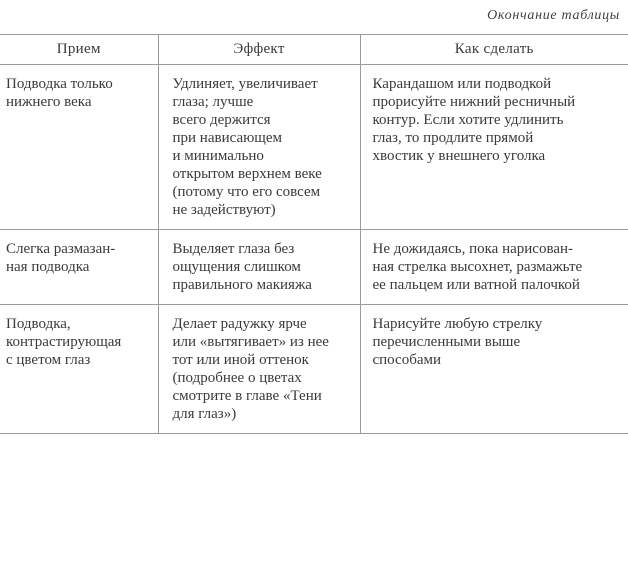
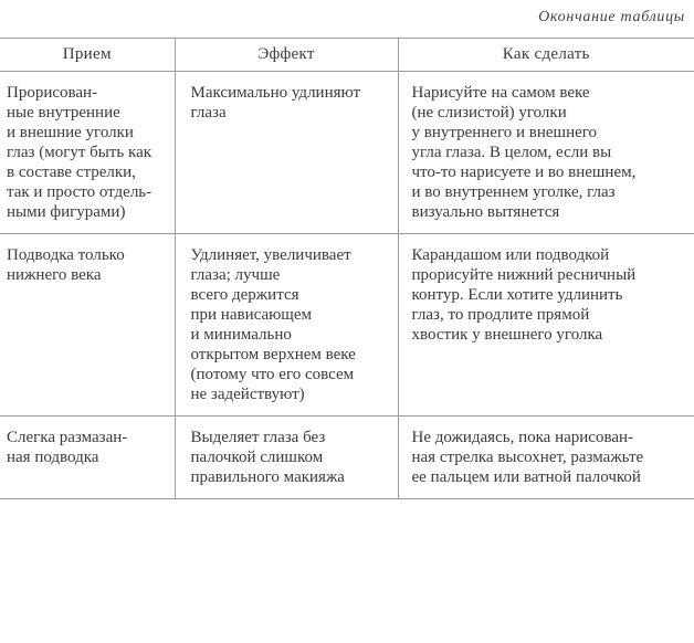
  Окончание таблицы
  Прием	Эффект	Как сделать
+ Прорисован- ные внутренние и внешние уголки глаз (могут быть как в составе стрелки, так и просто отдель- ными фигурами)	Максимально удлиняют глаза	Нарисуйте на самом веке (не слизистой) уголки у внутреннего и внешнего угла глаза. В целом, если вы что-то нарисуете и во внешнем, и во внутреннем уголке, глаз визуально вытянется
  Подводка только нижнего века	Удлиняет, увеличивает глаза; лучше всего держится при нависающем и минимально открытом верхнем веке (потому что его совсем не задействуют)	Карандашом или подводкой прорисуйте нижний ресничный контур. Если хотите удлинить глаз, то продлите прямой хвостик у внешнего уголка
- Слегка размазан- ная подводка	Выделяет глаза без ощущения слишком правильного макияжа	Не дожидаясь, пока нарисован- ная стрелка высохнет, размажьте ее пальцем или ватной палочкой
+ Слегка размазан- ная подводка	Выделяет глаза без палочкой слишком правильного макияжа	Не дожидаясь, пока нарисован- ная стрелка высохнет, размажьте ее пальцем или ватной палочкой
- Подводка, контрастирующая с цветом глаз	Делает радужку ярче или «вытягивает» из нее тот или иной оттенок (подробнее о цветах смотрите в главе «Тени для глаз»)	Нарисуйте любую стрелку перечисленными выше способами
